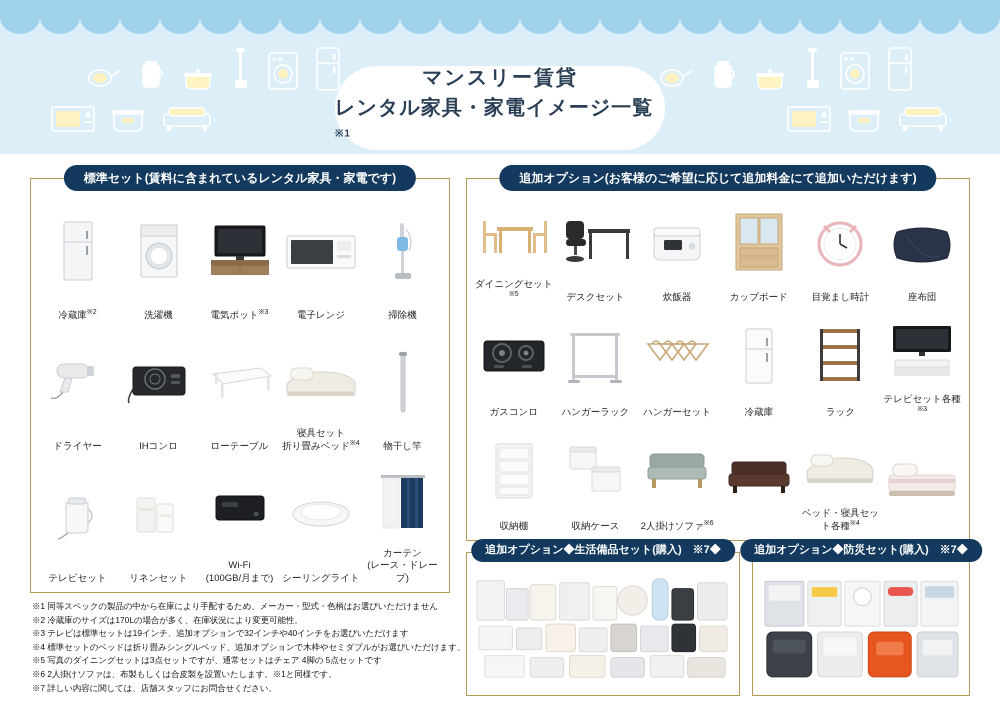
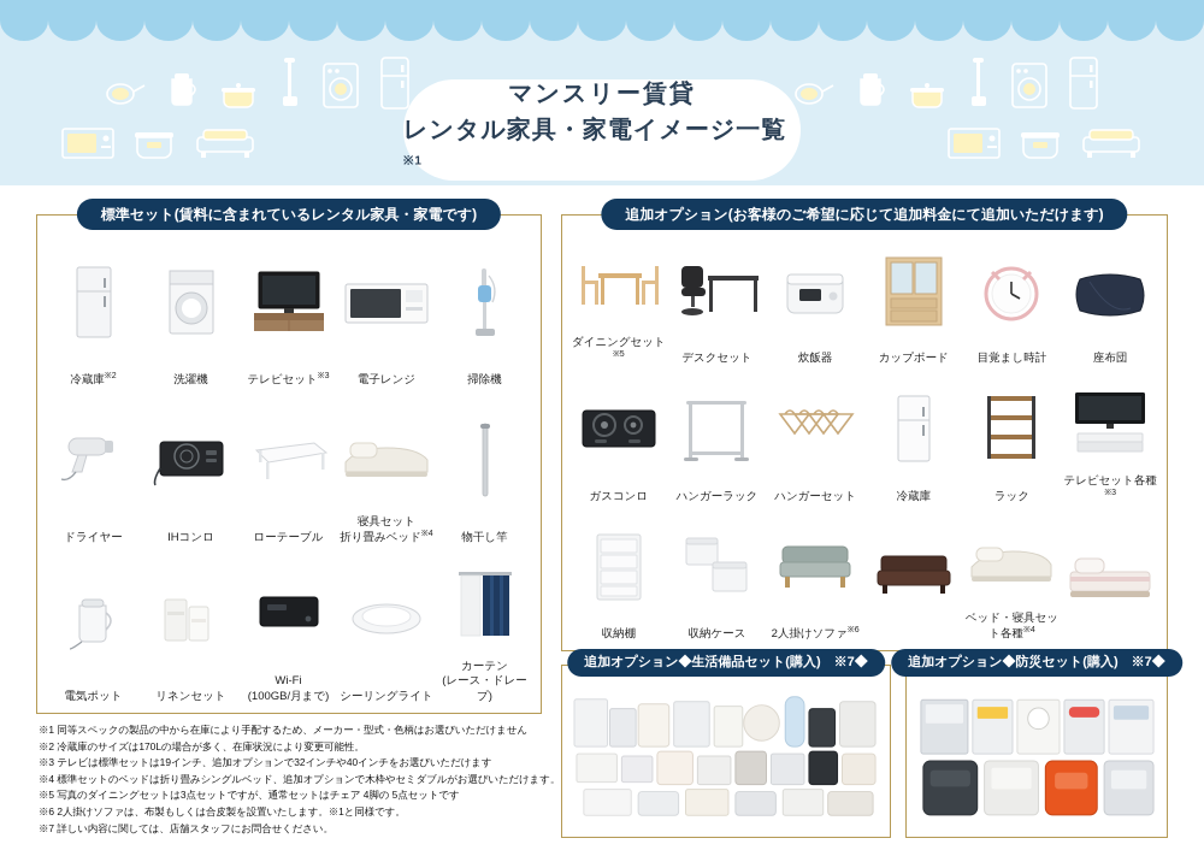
  マンスリー賃貸
  レンタル家具・家電イメージ一覧※1
  標準セット(賃料に含まれているレンタル家具・家電です)
  洗濯機
- 電気ポット
+ テレビセット
  電子レンジ
  掃除機
  ドライヤー
  IHコンロ
  ローテーブル
  寝具セット
  折り畳みベッド
  物干し竿
- テレビセット
+ 電気ポット
  リネンセット
  Wi-Fi
  (100GB/月まで)
  シーリングライト
  カーテン
  (レース・ドレープ)
  追加オプション(お客様のご希望に応じて追加料金にて追加いただけます)
  ダイニングセット
  デスクセット
  炊飯器
  カップボード
  目覚まし時計
  座布団
  ガスコンロ
  ハンガーラック
  ハンガーセット
  冷蔵庫
  ラック
  テレビセット各種
  収納棚
  収納ケース
  2人掛けソファ
  ベッド・寝具セット各種
  追加オプション◆生活備品セット(購入) ※7◆
  追加オプション◆防災セット(購入) ※7◆
  ※1 同等スペックの製品の中から在庫により手配するため、メーカー・型式・色柄はお選びいただけません
  ※2 冷蔵庫のサイズは170Lの場合が多く、在庫状況により変更可能性。
  ※3 テレビは標準セットは19インチ、追加オプションで32インチや40インチをお選びいただけます
  ※4 標準セットのベッドは折り畳みシングルベッド、追加オプションで木枠やセミダブルがお選びいただけます。
  ※5 写真のダイニングセットは3点セットですが、通常セットはチェア 4脚の 5点セットです
  ※6 2人掛けソファは、布製もしくは合皮製を設置いたします。※1と同様です。
  ※7 詳しい内容に関しては、店舗スタッフにお問合せください。
